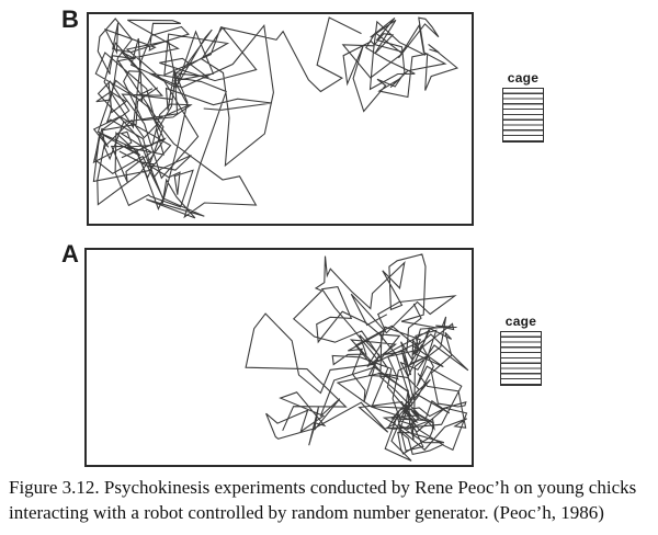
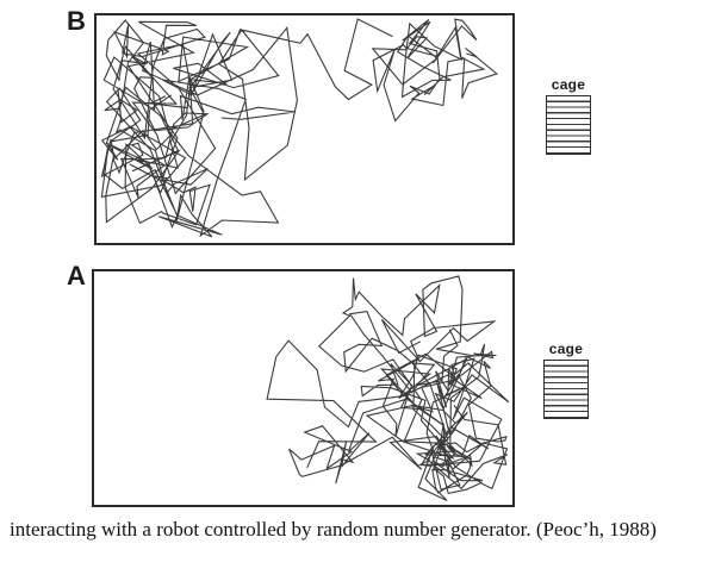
  B
  cage
  A
  cage
- Figure 3.12. Psychokinesis experiments conducted by Rene Peoc’h on young chicks
- interacting with a robot controlled by random number generator. (Peoc’h, 1986)
+ interacting with a robot controlled by random number generator. (Peoc’h, 1988)
